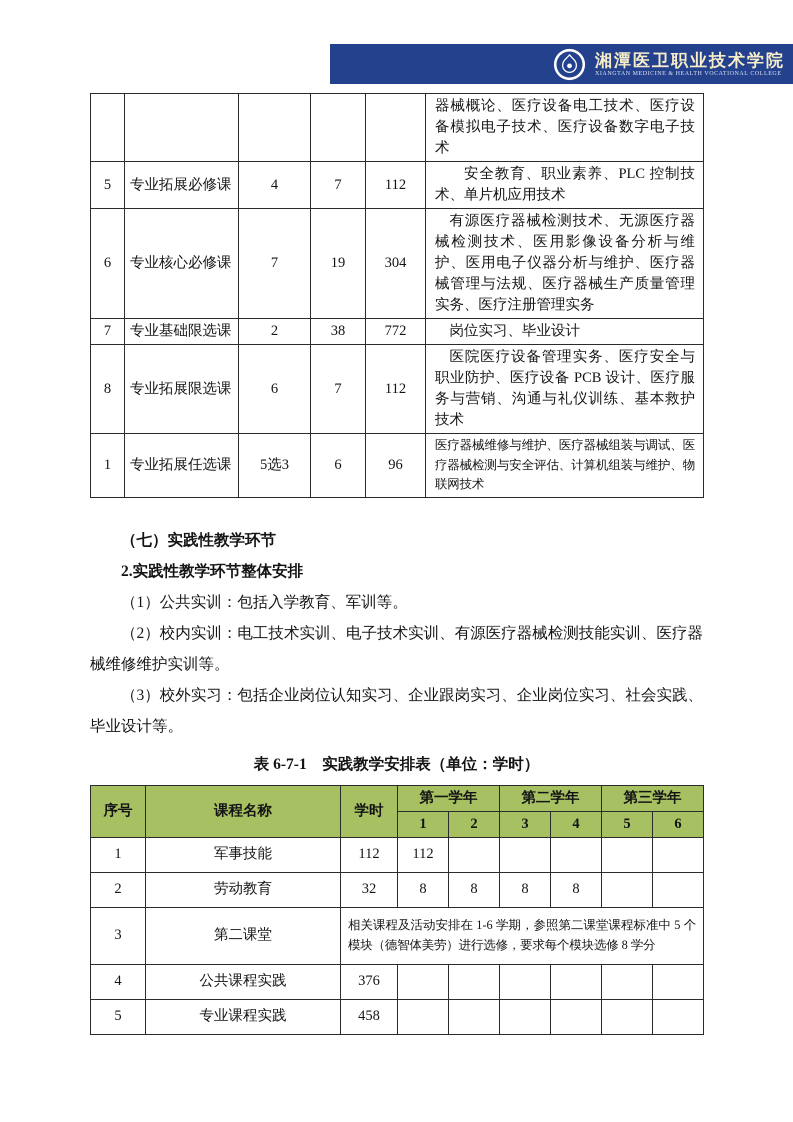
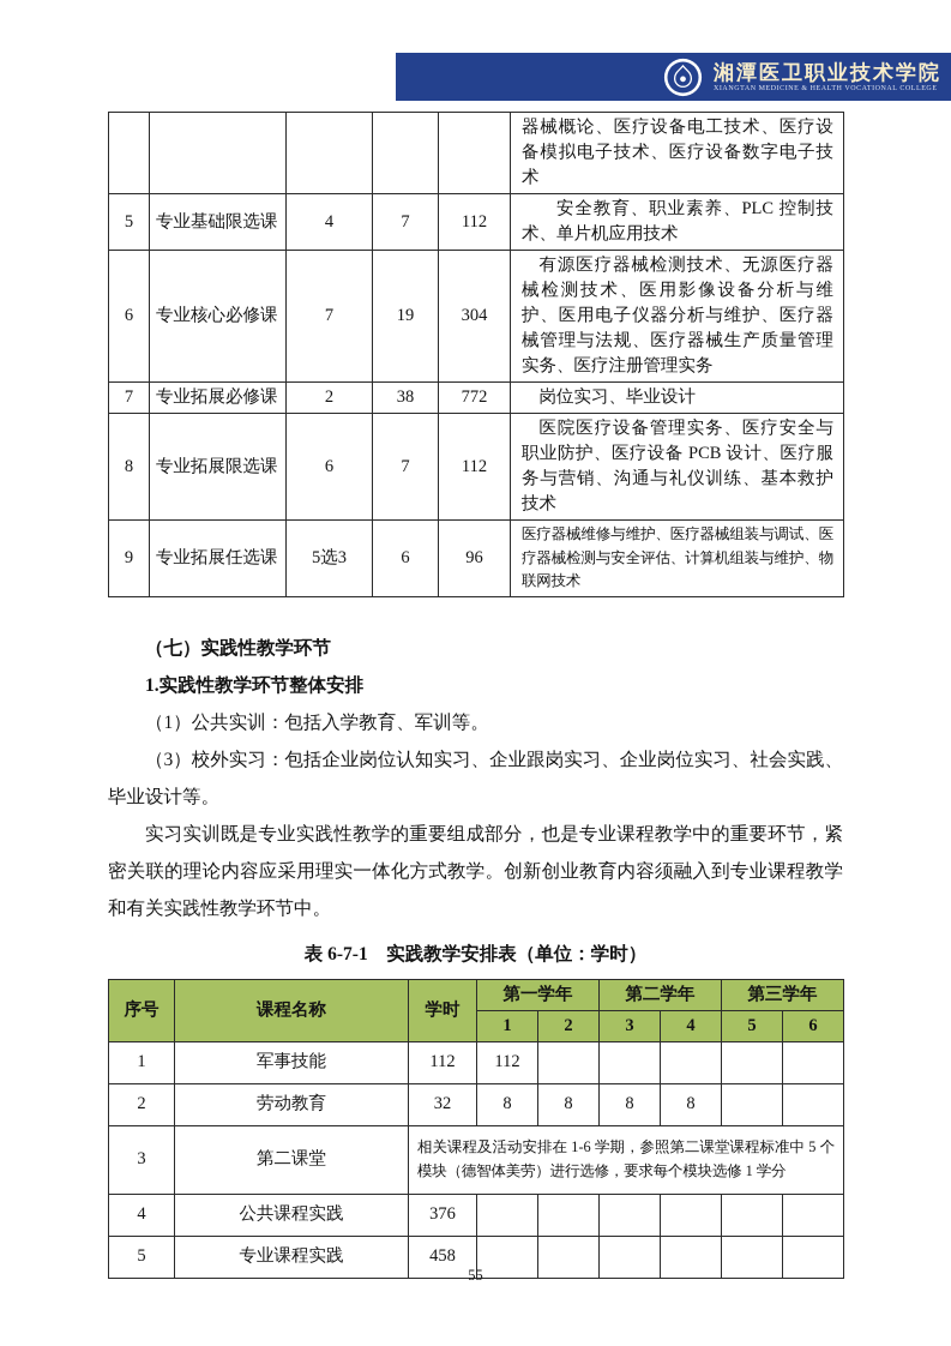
  湘潭医卫职业技术学院
  					器械概论、医疗设备电工技术、医疗设备模拟电子技术、医疗设备数字电子技术
- 5	专业拓展必修课	4	7	112	安全教育、职业素养、PLC 控制技术、单片机应用技术
+ 5	专业基础限选课	4	7	112	安全教育、职业素养、PLC 控制技术、单片机应用技术
  6	专业核心必修课	7	19	304	有源医疗器械检测技术、无源医疗器械检测技术、医用影像设备分析与维护、医用电子仪器分析与维护、医疗器械管理与法规、医疗器械生产质量管理实务、医疗注册管理实务
- 7	专业基础限选课	2	38	772	岗位实习、毕业设计
+ 7	专业拓展必修课	2	38	772	岗位实习、毕业设计
  8	专业拓展限选课	6	7	112	医院医疗设备管理实务、医疗安全与职业防护、医疗设备 PCB 设计、医疗服务与营销、沟通与礼仪训练、基本救护技术
- 1	专业拓展任选课	5选3	6	96	医疗器械维修与维护、医疗器械组装与调试、医疗器械检测与安全评估、计算机组装与维护、物联网技术
+ 9	专业拓展任选课	5选3	6	96	医疗器械维修与维护、医疗器械组装与调试、医疗器械检测与安全评估、计算机组装与维护、物联网技术
  （七）实践性教学环节
- 2.实践性教学环节整体安排
+ 1.实践性教学环节整体安排
  （1）公共实训：包括入学教育、军训等。
- （2）校内实训：电工技术实训、电子技术实训、有源医疗器械检测技能实训、医疗器械维修维护实训等。
  （3）校外实习：包括企业岗位认知实习、企业跟岗实习、企业岗位实习、社会实践、毕业设计等。
+ 实习实训既是专业实践性教学的重要组成部分，也是专业课程教学中的重要环节，紧密关联的理论内容应采用理实一体化方式教学。创新创业教育内容须融入到专业课程教学和有关实践性教学环节中。
  表 6-7-1 实践教学安排表（单位：学时）
  序号	课程名称	学时	第一学年	第二学年	第三学年
  1	2	3	4	5	6
  1	军事技能	112	112
  2	劳动教育	32	8	8	8	8
- 3	第二课堂	相关课程及活动安排在 1-6 学期，参照第二课堂课程标准中 5 个模块（德智体美劳）进行选修，要求每个模块选修 8 学分
+ 3	第二课堂	相关课程及活动安排在 1-6 学期，参照第二课堂课程标准中 5 个模块（德智体美劳）进行选修，要求每个模块选修 1 学分
  4	公共课程实践	376
  5	专业课程实践	458
+ 55
